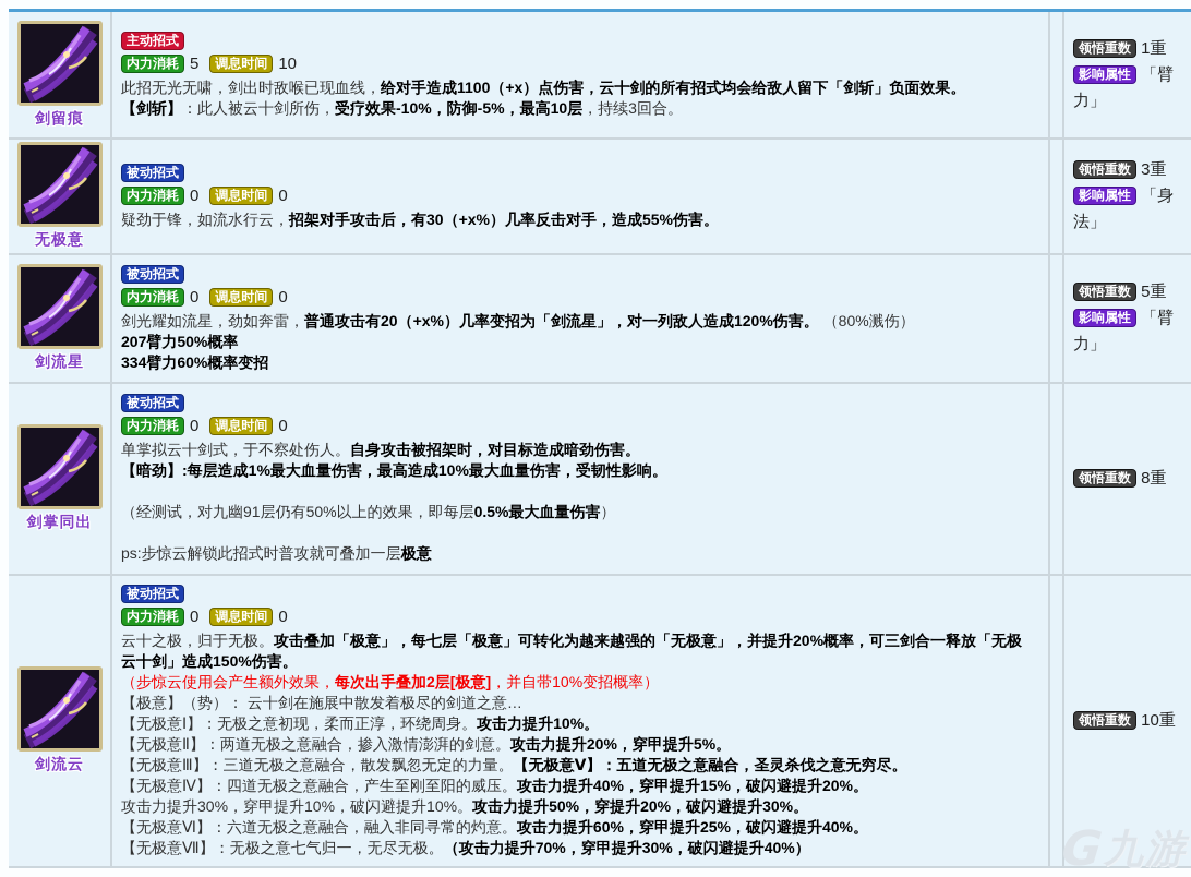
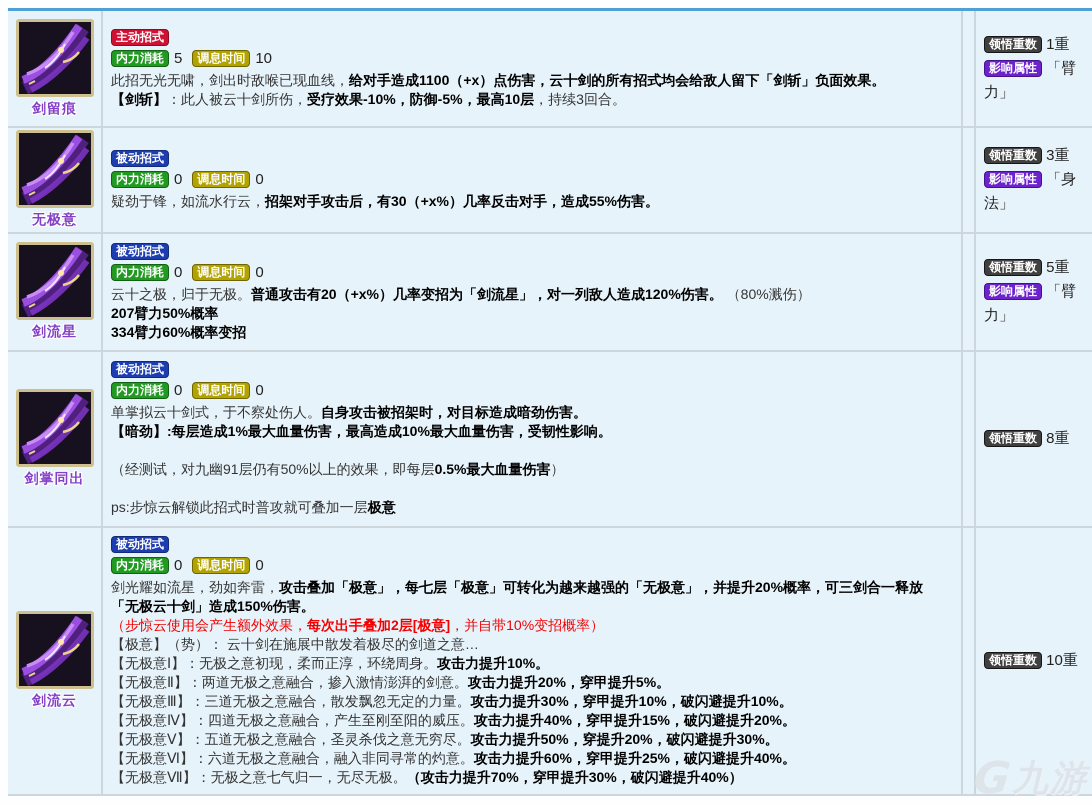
  剑留痕
  主动招式
  内力消耗 5 调息时间 10
  此招无光无啸，剑出时敌喉已现血线，给对手造成1100（+x）点伤害，云十剑的所有招式均会给敌人留下「剑斩」负面效果。
  【剑斩】：此人被云十剑所伤，受疗效果-10%，防御-5%，最高10层，持续3回合。
  领悟重数 1重
  影响属性 「臂力」
  无极意
  被动招式
  内力消耗 0 调息时间 0
  疑劲于锋，如流水行云，招架对手攻击后，有30（+x%）几率反击对手，造成55%伤害。
  领悟重数 3重
  影响属性 「身法」
  剑流星
  被动招式
  内力消耗 0 调息时间 0
- 剑光耀如流星，劲如奔雷，普通攻击有20（+x%）几率变招为「剑流星」，对一列敌人造成120%伤害。 （80%溅伤）
+ 云十之极，归于无极。普通攻击有20（+x%）几率变招为「剑流星」，对一列敌人造成120%伤害。 （80%溅伤）
  207臂力50%概率
  334臂力60%概率变招
  领悟重数 5重
  影响属性 「臂力」
  剑掌同出
  被动招式
  内力消耗 0 调息时间 0
  单掌拟云十剑式，于不察处伤人。自身攻击被招架时，对目标造成暗劲伤害。
  【暗劲】:每层造成1%最大血量伤害，最高造成10%最大血量伤害，受韧性影响。
  （经测试，对九幽91层仍有50%以上的效果，即每层0.5%最大血量伤害）
  ps:步惊云解锁此招式时普攻就可叠加一层极意
  领悟重数 8重
  剑流云
  被动招式
  内力消耗 0 调息时间 0
- 云十之极，归于无极。攻击叠加「极意」，每七层「极意」可转化为越来越强的「无极意」，并提升20%概率，可三剑合一释放「无极云十剑」造成150%伤害。
+ 剑光耀如流星，劲如奔雷，攻击叠加「极意」，每七层「极意」可转化为越来越强的「无极意」，并提升20%概率，可三剑合一释放「无极云十剑」造成150%伤害。
  （步惊云使用会产生额外效果，每次出手叠加2层[极意]，并自带10%变招概率）
  【极意】（势）： 云十剑在施展中散发着极尽的剑道之意…
  【无极意Ⅰ】：无极之意初现，柔而正淳，环绕周身。攻击力提升10%。
  【无极意Ⅱ】：两道无极之意融合，掺入激情澎湃的剑意。攻击力提升20%，穿甲提升5%。
- 【无极意Ⅲ】：三道无极之意融合，散发飘忽无定的力量。【无极意Ⅴ】：五道无极之意融合，圣灵杀伐之意无穷尽。
+ 【无极意Ⅲ】：三道无极之意融合，散发飘忽无定的力量。攻击力提升30%，穿甲提升10%，破闪避提升10%。
  【无极意Ⅳ】：四道无极之意融合，产生至刚至阳的威压。攻击力提升40%，穿甲提升15%，破闪避提升20%。
- 攻击力提升30%，穿甲提升10%，破闪避提升10%。攻击力提升50%，穿提升20%，破闪避提升30%。
+ 【无极意Ⅴ】：五道无极之意融合，圣灵杀伐之意无穷尽。攻击力提升50%，穿提升20%，破闪避提升30%。
  【无极意Ⅵ】：六道无极之意融合，融入非同寻常的灼意。攻击力提升60%，穿甲提升25%，破闪避提升40%。
  【无极意Ⅶ】：无极之意七气归一，无尽无极。（攻击力提升70%，穿甲提升30%，破闪避提升40%）
  领悟重数 10重
  九游
